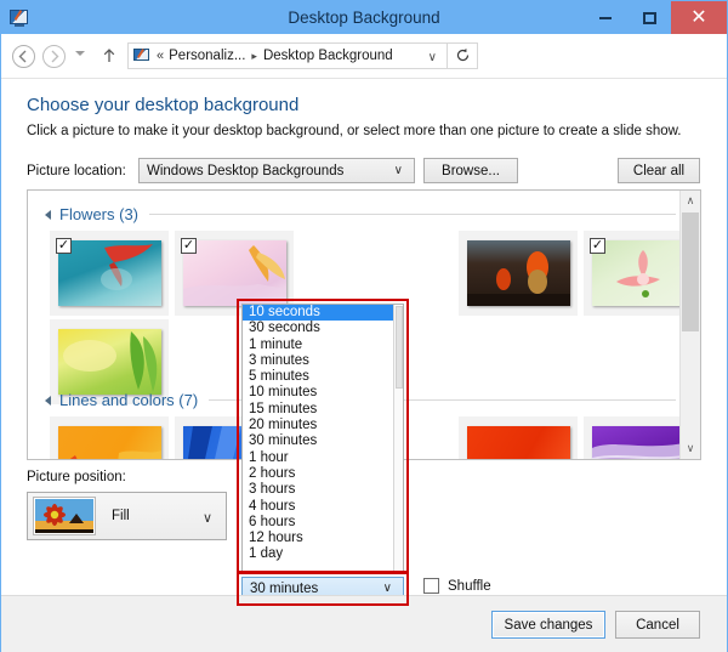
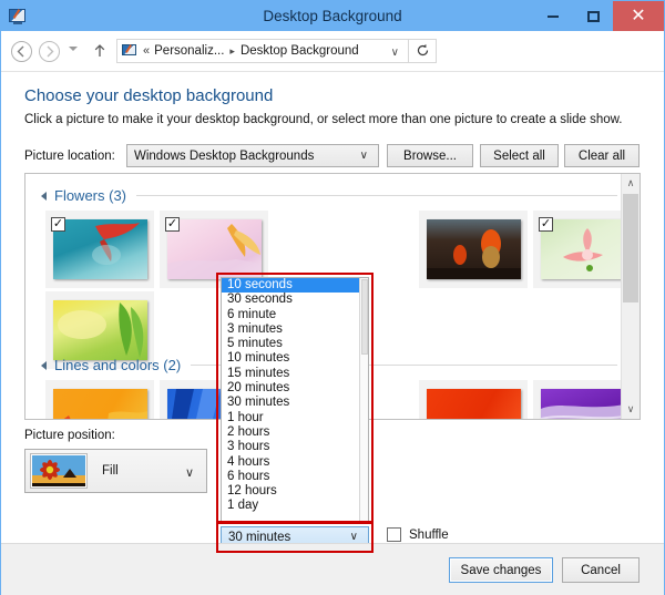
  Desktop Background
  ✕
  «
  Personaliz...
  ▸
  Desktop Background
  ∨
  Choose your desktop background
  Click a picture to make it your desktop background, or select more than one picture to create a slide show.
  Picture location:
  Windows Desktop Backgrounds
  ∨
  Browse...
+ Select all
  Clear all
  Flowers (3)
  ✓
  ✓
  ✓
- Lines and colors (7)
+ Lines and colors (2)
  ∧
  ∨
  Picture position:
  Fill
  ∨
  30 minutes
  ∨
  Shuffle
  10 seconds
  30 seconds
- 1 minute
+ 6 minute
  3 minutes
  5 minutes
  10 minutes
  15 minutes
  20 minutes
  30 minutes
  1 hour
  2 hours
  3 hours
  4 hours
  6 hours
  12 hours
  1 day
  Save changes
  Cancel
